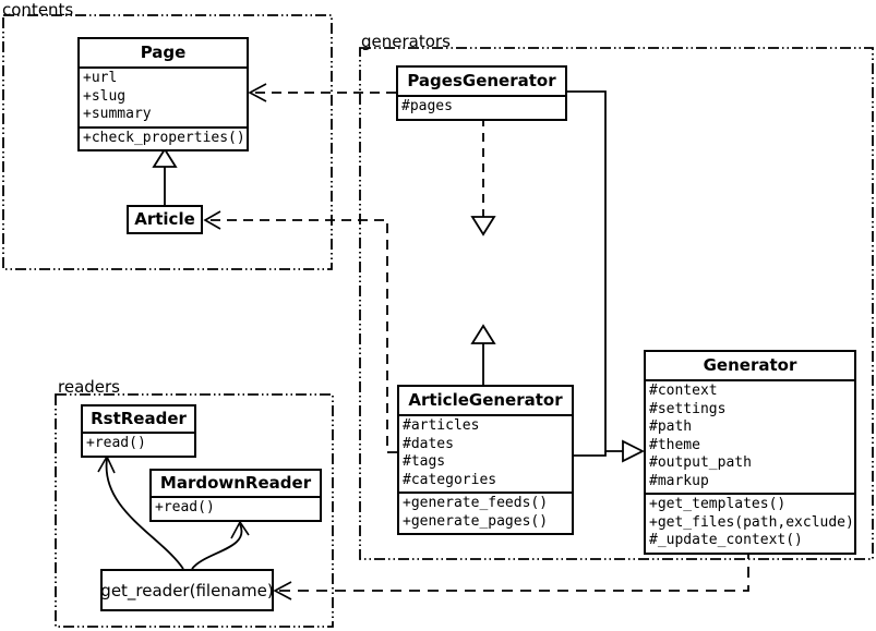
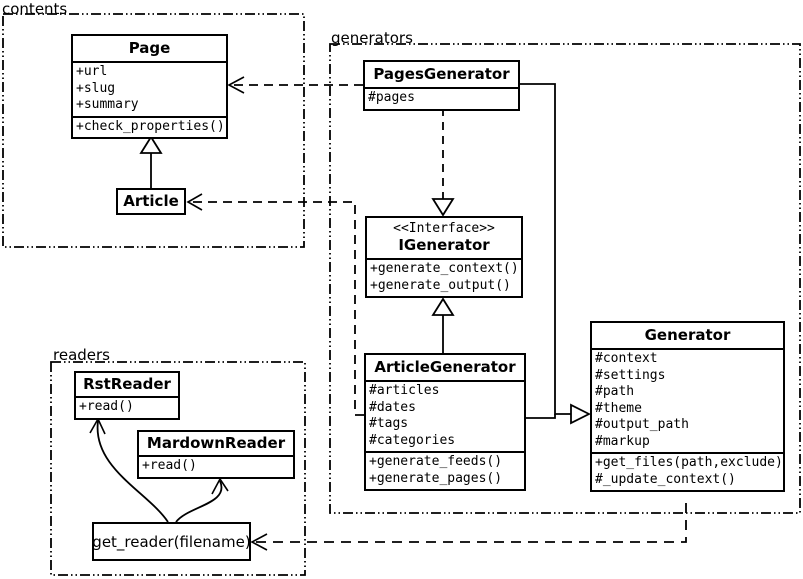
  contents
  generators
  readers
  Page
  +url
  +slug
  +summary
  +check_properties()
  Article
  PagesGenerator
  #pages
+ <<Interface>>
+ IGenerator
+ +generate_context()
+ +generate_output()
  ArticleGenerator
  #articles
  #dates
  #tags
  #categories
  +generate_feeds()
  +generate_pages()
  Generator
  #context
  #settings
  #path
  #theme
  #output_path
  #markup
- +get_templates()
  +get_files(path,exclude)
  #_update_context()
  RstReader
  +read()
  MardownReader
  +read()
  get_reader(filename)
